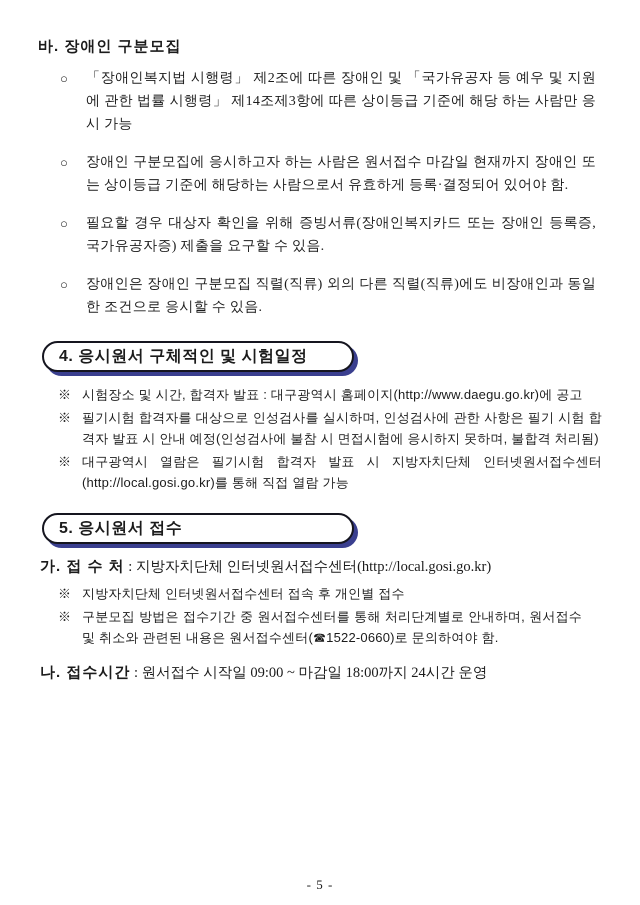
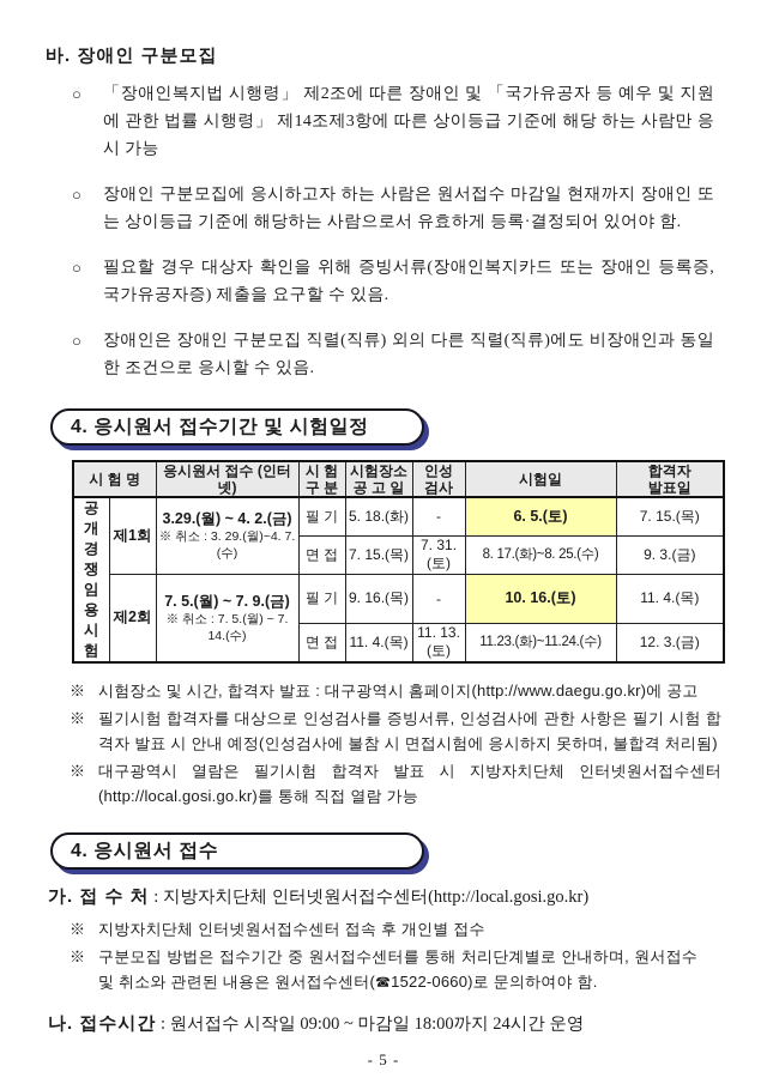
  바. 장애인 구분모집
  ○
  「장애인복지법 시행령」 제2조에 따른 장애인 및 「국가유공자 등 예우 및 지원에 관한 법률 시행령」 제14조제3항에 따른 상이등급 기준에 해당 하는 사람만 응시 가능
  ○
  장애인 구분모집에 응시하고자 하는 사람은 원서접수 마감일 현재까지 장애인 또는 상이등급 기준에 해당하는 사람으로서 유효하게 등록·결정되어 있어야 함.
  ○
  필요할 경우 대상자 확인을 위해 증빙서류(장애인복지카드 또는 장애인 등록증, 국가유공자증) 제출을 요구할 수 있음.
  ○
  장애인은 장애인 구분모집 직렬(직류) 외의 다른 직렬(직류)에도 비장애인과 동일한 조건으로 응시할 수 있음.
- 4. 응시원서 구체적인 및 시험일정
+ 4. 응시원서 접수기간 및 시험일정
+ 시 험 명	응시원서 접수 (인터넷)	시 험 구 분	시험장소 공 고 일	인성 검사	시험일	합격자 발표일
+ 공개 경쟁 임용 시험	제1회	3.29.(월) ~ 4. 2.(금) ※ 취소 : 3. 29.(월)~4. 7.(수)	필 기	5. 18.(화)	-	6. 5.(토)	7. 15.(목)
+ 면 접	7. 15.(목)	7. 31.(토)	8. 17.(화)~8. 25.(수)	9. 3.(금)
+ 제2회	7. 5.(월) ~ 7. 9.(금) ※ 취소 : 7. 5.(월) ~ 7. 14.(수)	필 기	9. 16.(목)	-	10. 16.(토)	11. 4.(목)
+ 면 접	11. 4.(목)	11. 13.(토)	11.23.(화)~11.24.(수)	12. 3.(금)
  ※
  시험장소 및 시간, 합격자 발표 : 대구광역시 홈페이지(http://www.daegu.go.kr)에 공고
  ※
- 필기시험 합격자를 대상으로 인성검사를 실시하며, 인성검사에 관한 사항은 필기 시험 합격자 발표 시 안내 예정(인성검사에 불참 시 면접시험에 응시하지 못하며, 불합격 처리됨)
+ 필기시험 합격자를 대상으로 인성검사를 증빙서류, 인성검사에 관한 사항은 필기 시험 합격자 발표 시 안내 예정(인성검사에 불참 시 면접시험에 응시하지 못하며, 불합격 처리됨)
  ※
  대구광역시 열람은 필기시험 합격자 발표 시 지방자치단체 인터넷원서접수센터 (http://local.gosi.go.kr)를 통해 직접 열람 가능
- 5. 응시원서 접수
+ 4. 응시원서 접수
  가. 접 수 처 : 지방자치단체 인터넷원서접수센터(http://local.gosi.go.kr)
  ※
  지방자치단체 인터넷원서접수센터 접속 후 개인별 접수
  ※
  구분모집 방법은 접수기간 중 원서접수센터를 통해 처리단계별로 안내하며, 원서접수 및 취소와 관련된 내용은 원서접수센터(☎1522-0660)로 문의하여야 함.
  나. 접수시간 : 원서접수 시작일 09:00 ~ 마감일 18:00까지 24시간 운영
  - 5 -
